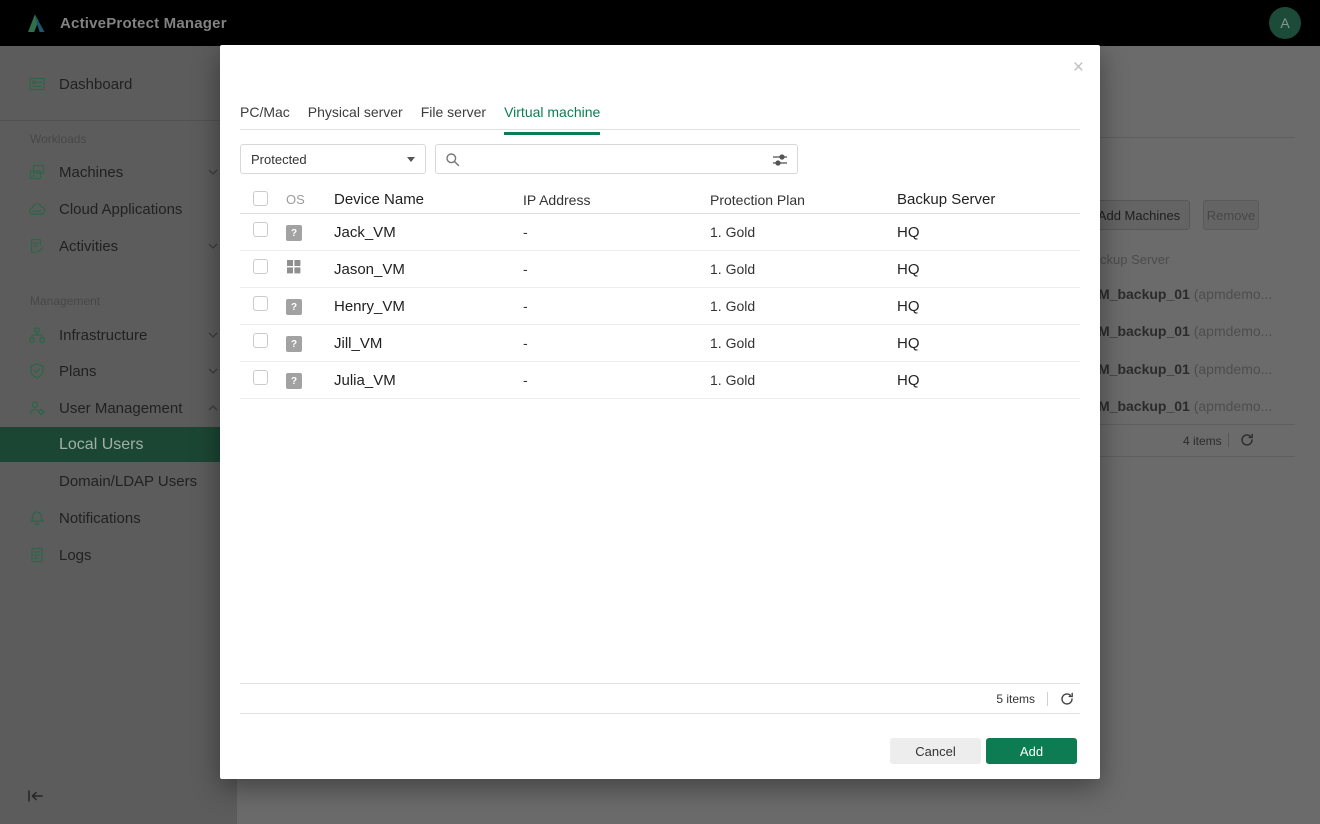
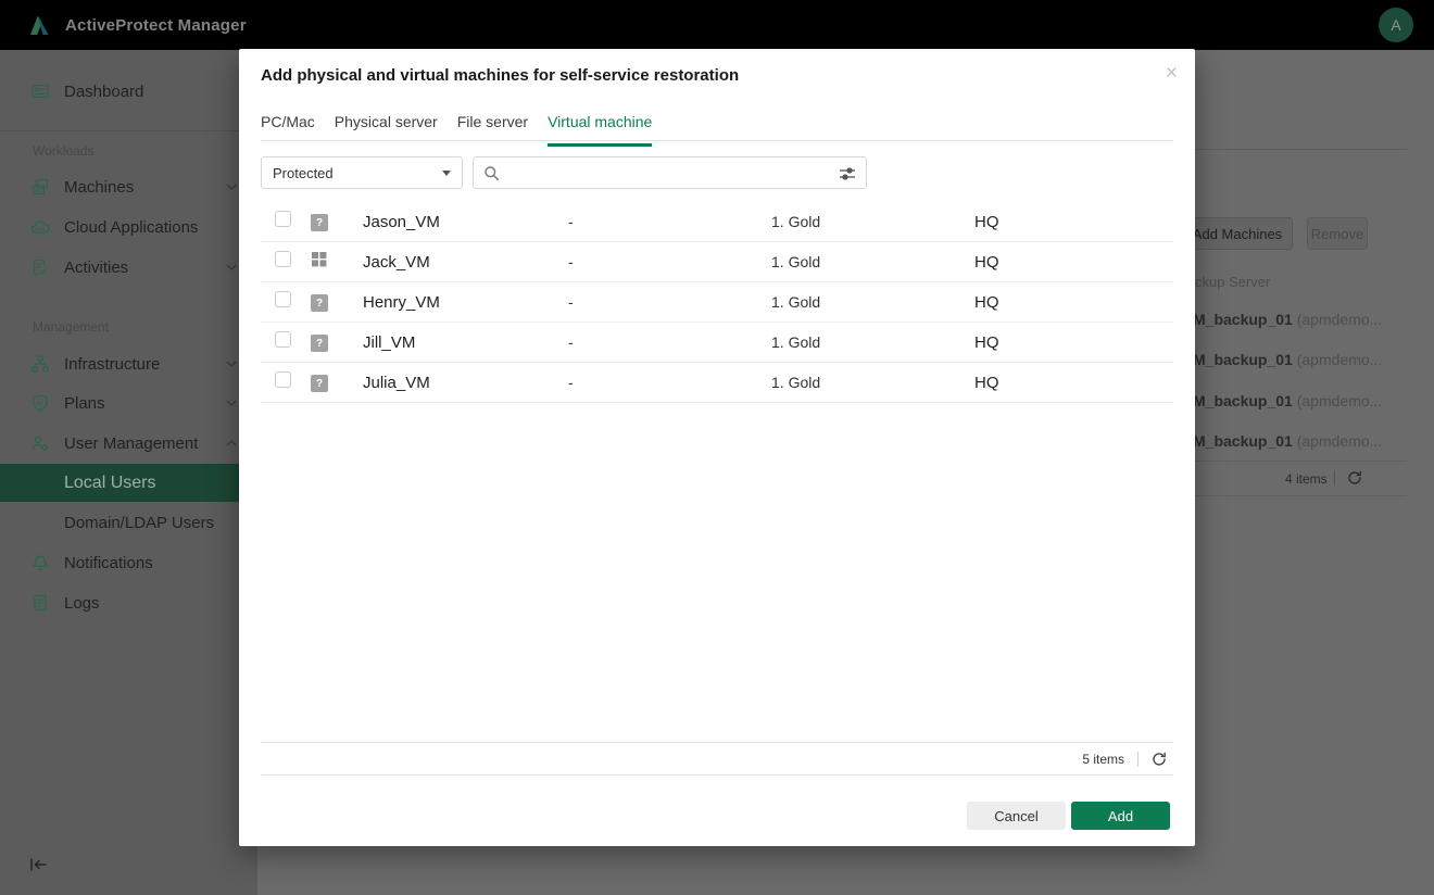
  ActiveProtect Manager
  A
  Dashboard
  Machines
  Cloud Applications
  Activities
  Infrastructure
  Plans
  User Management
  Local Users
  Domain/LDAP Users
  Notifications
  Logs
  Add Machines
  Remove
  ckup Server
  M_backup_01 (apmdemo...
  M_backup_01 (apmdemo...
  M_backup_01 (apmdemo...
  M_backup_01 (apmdemo...
  4 items
+ Add physical and virtual machines for self-service restoration
  ×
  PC/Mac
  Physical server
  File server
  Virtual machine
  Protected
- OS
- Device Name
- IP Address
- Protection Plan
- Backup Server
  ?
- Jack_VM
+ Jason_VM
  -
  1. Gold
  HQ
- Jason_VM
+ Jack_VM
  -
  1. Gold
  HQ
  ?
  Henry_VM
  -
  1. Gold
  HQ
  ?
  Jill_VM
  -
  1. Gold
  HQ
  ?
  Julia_VM
  -
  1. Gold
  HQ
  5 items
  Cancel
  Add
